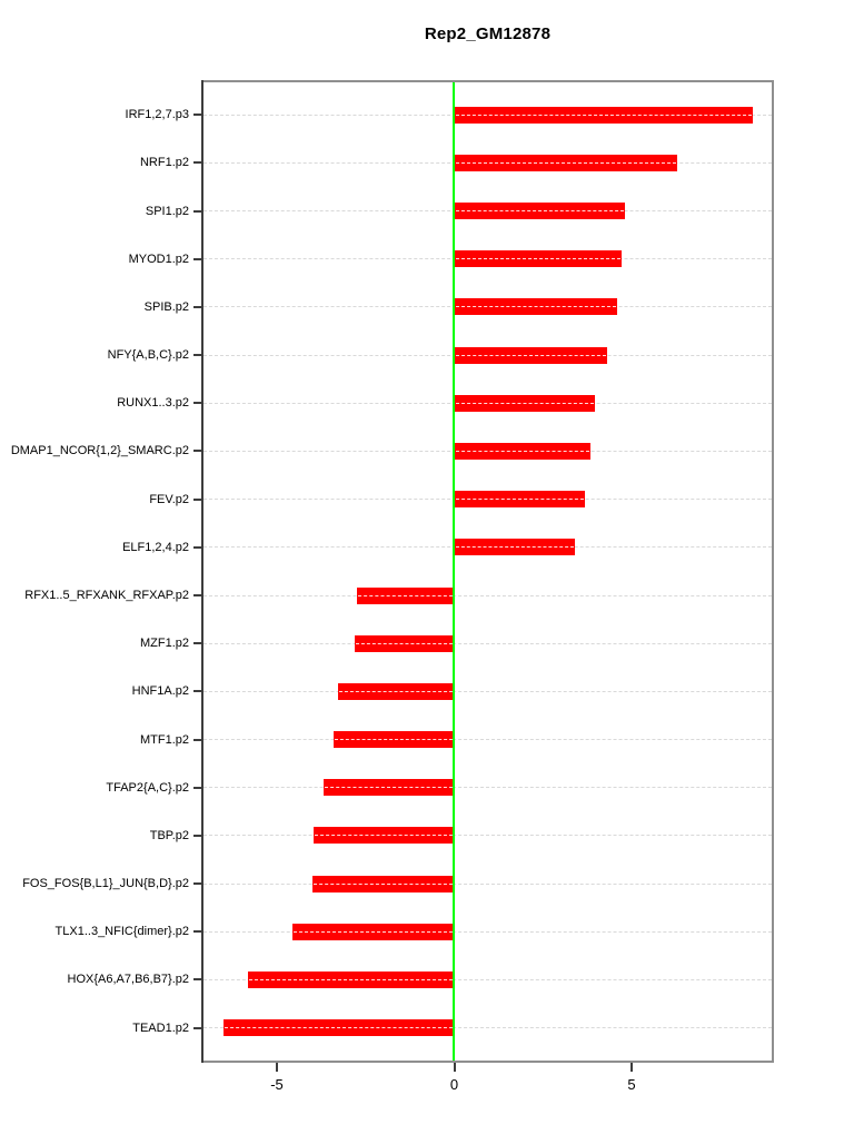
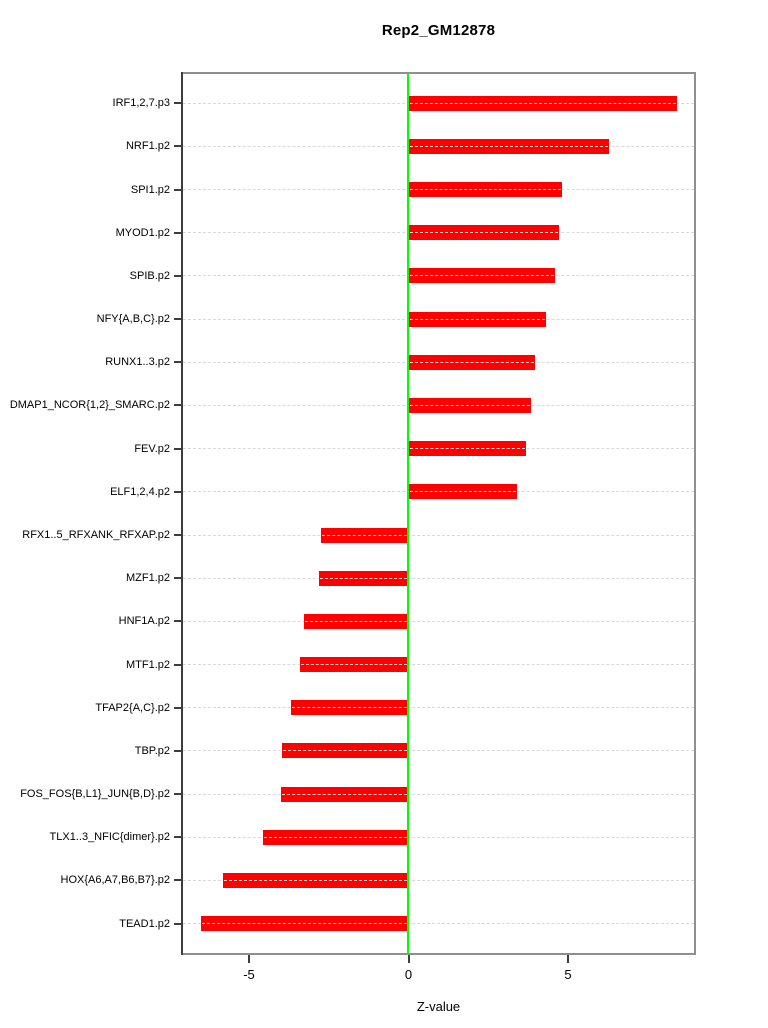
  Rep2_GM12878
  IRF1,2,7.p3
  NRF1.p2
  SPI1.p2
  MYOD1.p2
  SPIB.p2
  NFY{A,B,C}.p2
  RUNX1..3.p2
  DMAP1_NCOR{1,2}_SMARC.p2
  FEV.p2
  ELF1,2,4.p2
  RFX1..5_RFXANK_RFXAP.p2
  MZF1.p2
  HNF1A.p2
  MTF1.p2
  TFAP2{A,C}.p2
  TBP.p2
  FOS_FOS{B,L1}_JUN{B,D}.p2
  TLX1..3_NFIC{dimer}.p2
  HOX{A6,A7,B6,B7}.p2
  TEAD1.p2
  -5
  0
  5
+ Z-value
